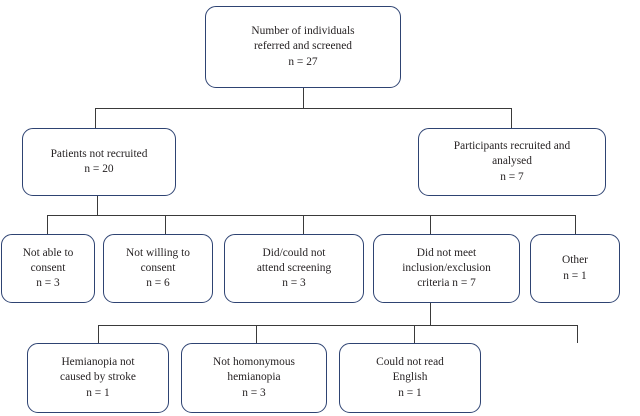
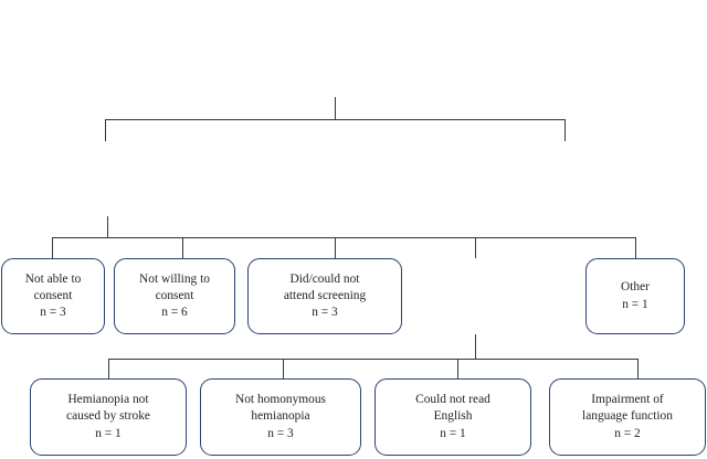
- Number of individuals
- referred and screened
- n = 27
- Patients not recruited
- n = 20
- Participants recruited and
- analysed
- n = 7
  Not able to
  consent
  n = 3
  Not willing to
  consent
  n = 6
  Did/could not
  attend screening
  n = 3
- Did not meet
- inclusion/exclusion
- criteria n = 7
  Other
  n = 1
  Hemianopia not
  caused by stroke
  n = 1
  Not homonymous
  hemianopia
  n = 3
  Could not read
  English
  n = 1
+ Impairment of
+ language function
+ n = 2
